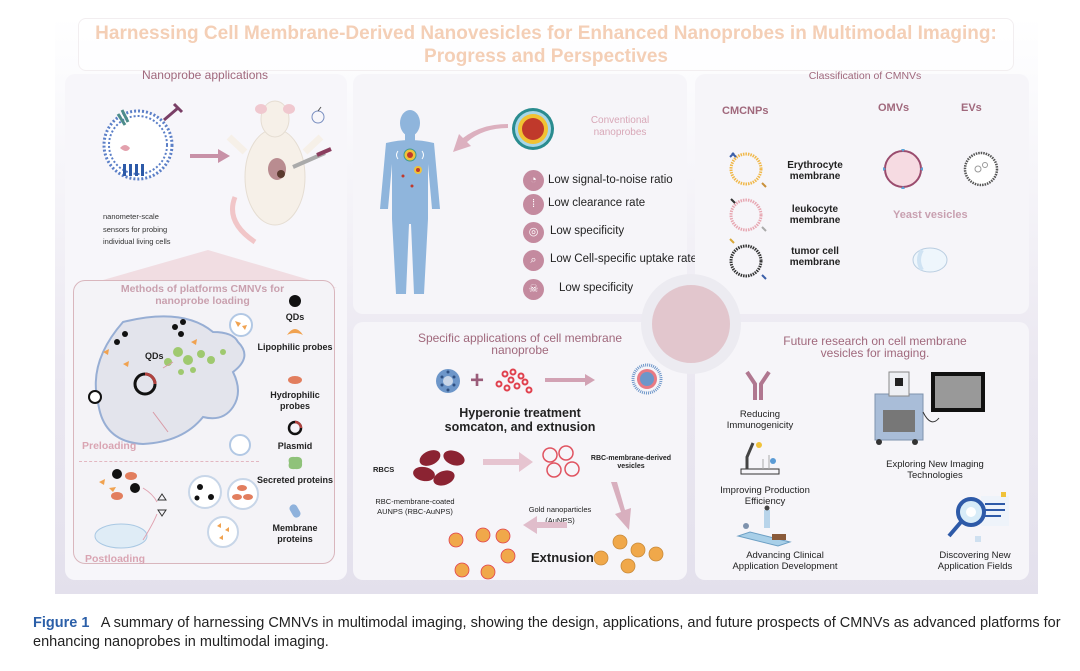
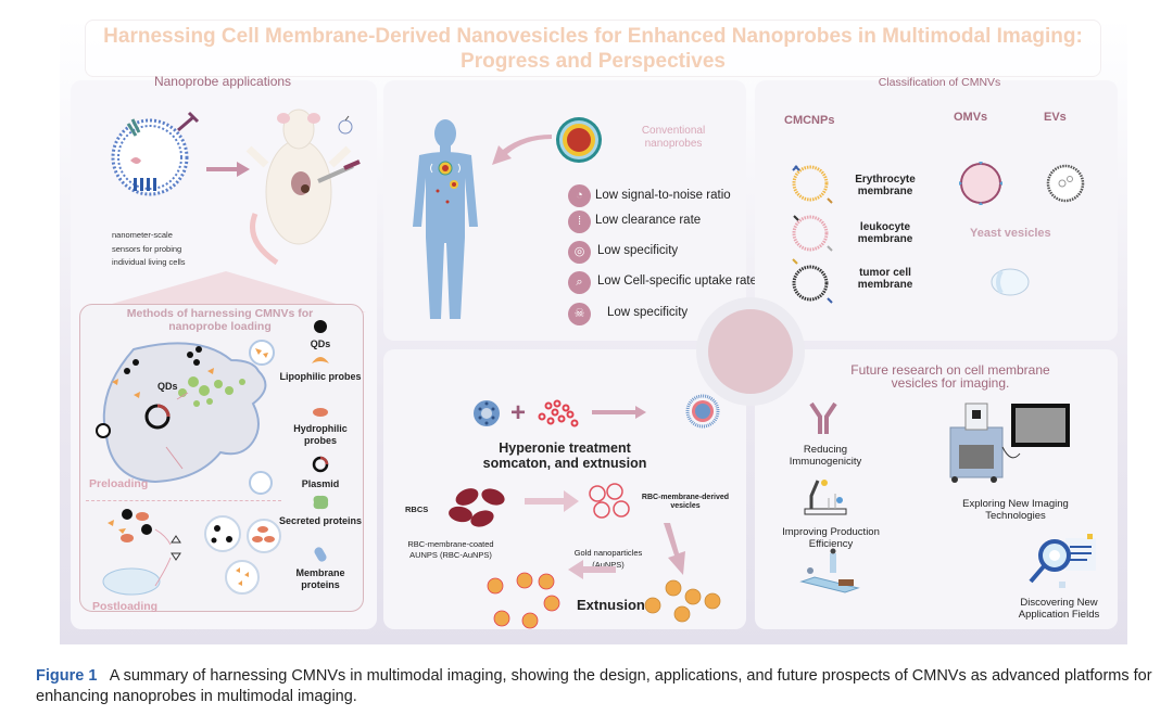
  Harnessing Cell Membrane-Derived Nanovesicles for Enhanced Nanoprobes in Multimodal Imaging:
  Progress and Perspectives
  Nanoprobe applications
  nanometer-scale
  sensors for probing
  individual living cells
- Methods of platforms CMNVs for
+ Methods of harnessing CMNVs for
  nanoprobe loading
  QDs
  Preloading
  Postloading
  QDs
  Lipophilic probes
  Hydrophilic probes
  Plasmid
  Secreted proteins
  Membrane proteins
  Conventional
  nanoprobes
  ◔
  Low signal-to-noise ratio
  ⁞
  Low clearance rate
  ◎
  Low specificity
  ⌕
  Low Cell-specific uptake rate
  ☠
  Low specificity
  Classification of CMNVs
  CMCNPs
  OMVs
  EVs
  Erythrocyte
  membrane
  leukocyte
  membrane
  tumor cell
  membrane
  Yeast vesicles
- Specific applications of cell membrane
- nanoprobe
  +
  Hyperonie treatment
  somcaton, and extnusion
  RBCS
  RBC-membrane-coated
  AUNPS (RBC-AuNPS)
  Gold nanoparticles
  (AuNPS)
  Extnusion
  Future research on cell membrane
  vesicles for imaging.
  Reducing
  Immunogenicity
  Exploring New Imaging
  Technologies
  Improving Production
  Efficiency
- Advancing Clinical
- Application Development
  Discovering New
  Application Fields
  Figure 1 A summary of harnessing CMNVs in multimodal imaging, showing the design, applications, and future prospects of CMNVs as advanced platforms for enhancing nanoprobes in multimodal imaging.
